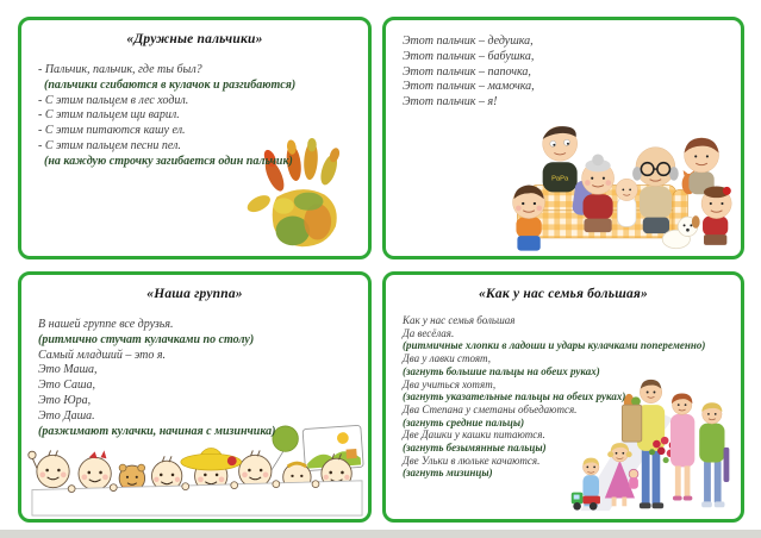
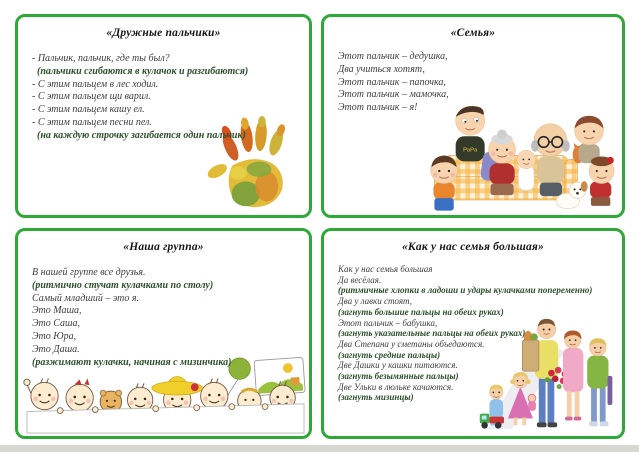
  «Дружные пальчики»
  - Пальчик, пальчик, где ты был?
  (пальчики сгибаются в кулачок и разгибаются)
  - С этим пальцем в лес ходил.
  - С этим пальцем щи варил.
- - С этим питаются кашу ел.
+ - С этим пальцем кашу ел.
  - С этим пальцем песни пел.
  (на каждую строчку загибается один пальчик)
+ «Семья»
  Этот пальчик – дедушка,
- Этот пальчик – бабушка,
+ Два учиться хотят,
  Этот пальчик – папочка,
  Этот пальчик – мамочка,
  Этот пальчик – я!
  «Наша группа»
  В нашей группе все друзья.
  (ритмично стучат кулачками по столу)
  Самый младший – это я.
  Это Маша,
  Это Саша,
  Это Юра,
  Это Даша.
  (разжимают кулачки, начиная с мизинчика)
  «Как у нас семья большая»
  Как у нас семья большая
  Да весёлая.
  (ритмичные хлопки в ладоши и удары кулачками попеременно)
  Два у лавки стоят,
  (загнуть большие пальцы на обеих руках)
- Два учиться хотят,
+ Этот пальчик – бабушка,
  (загнуть указательные пальцы на обеих руках)
  Два Степана у сметаны объедаются.
  (загнуть средние пальцы)
  Две Дашки у кашки питаются.
  (загнуть безымянные пальцы)
  Две Ульки в люльке качаются.
  (загнуть мизинцы)
